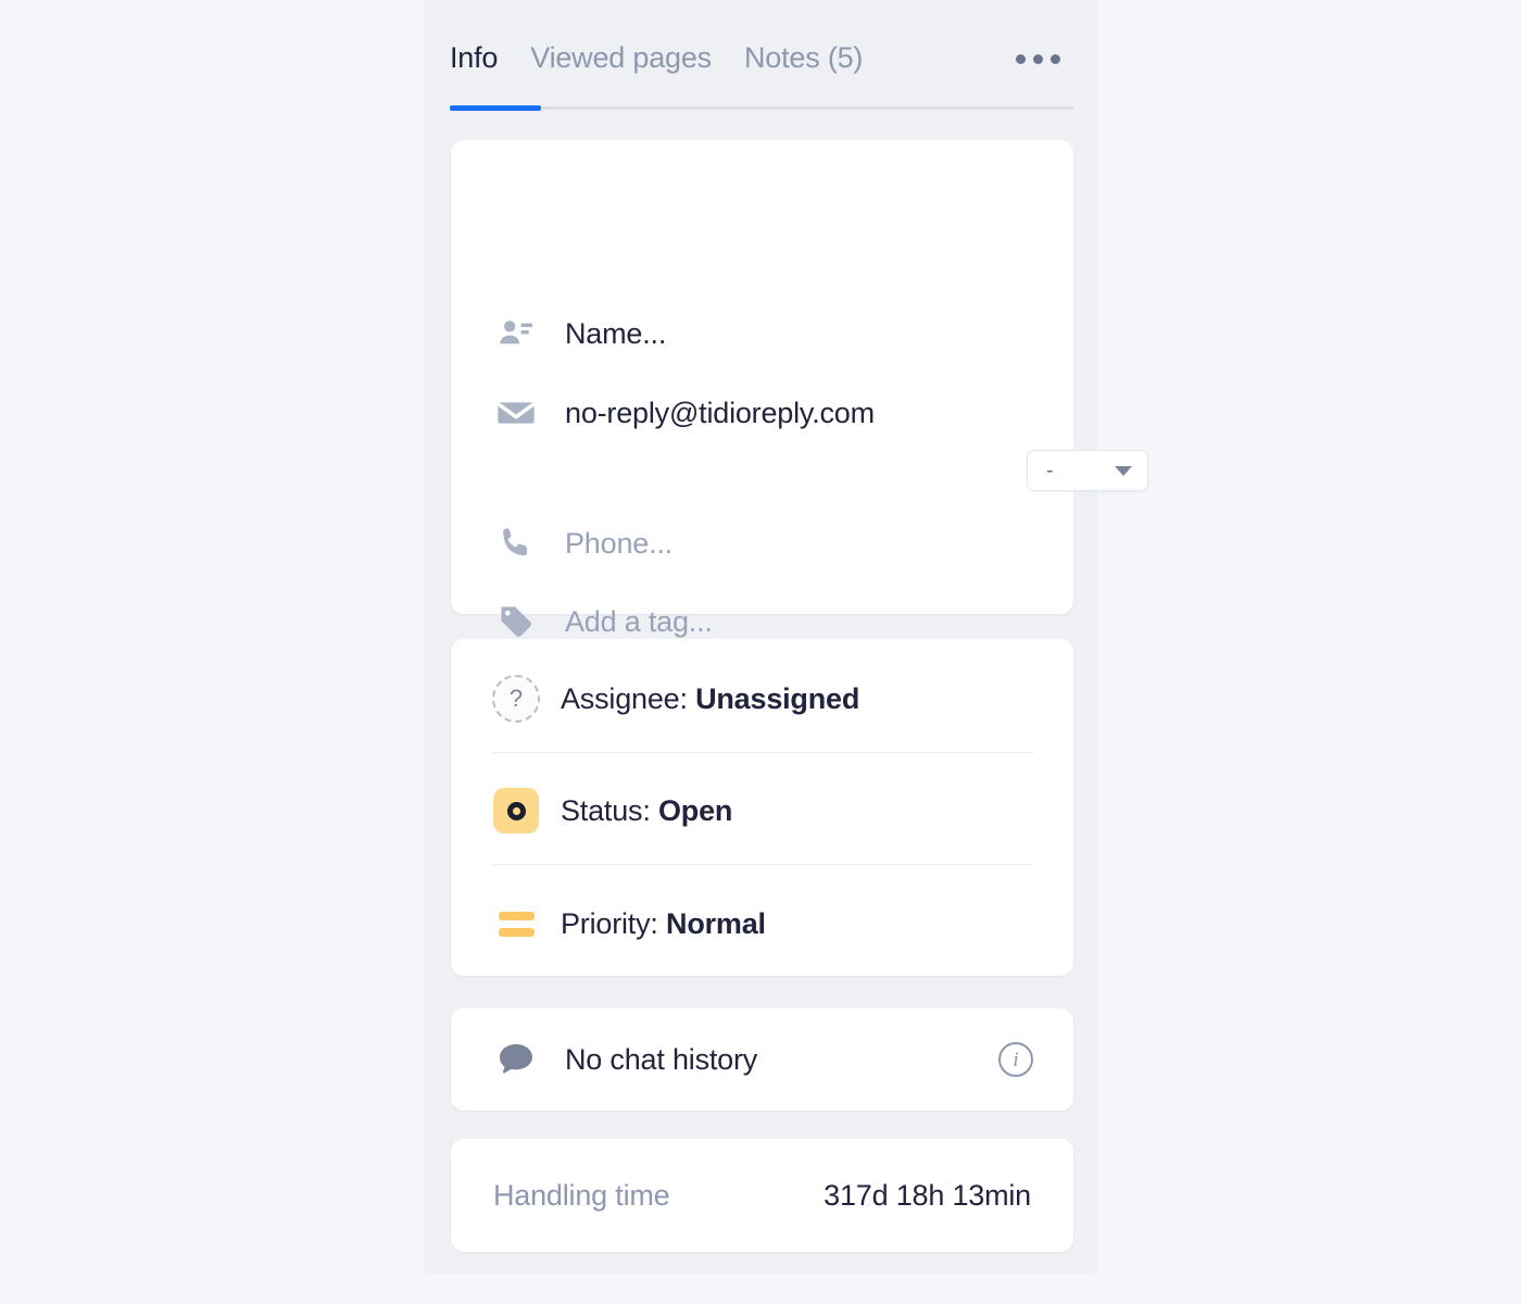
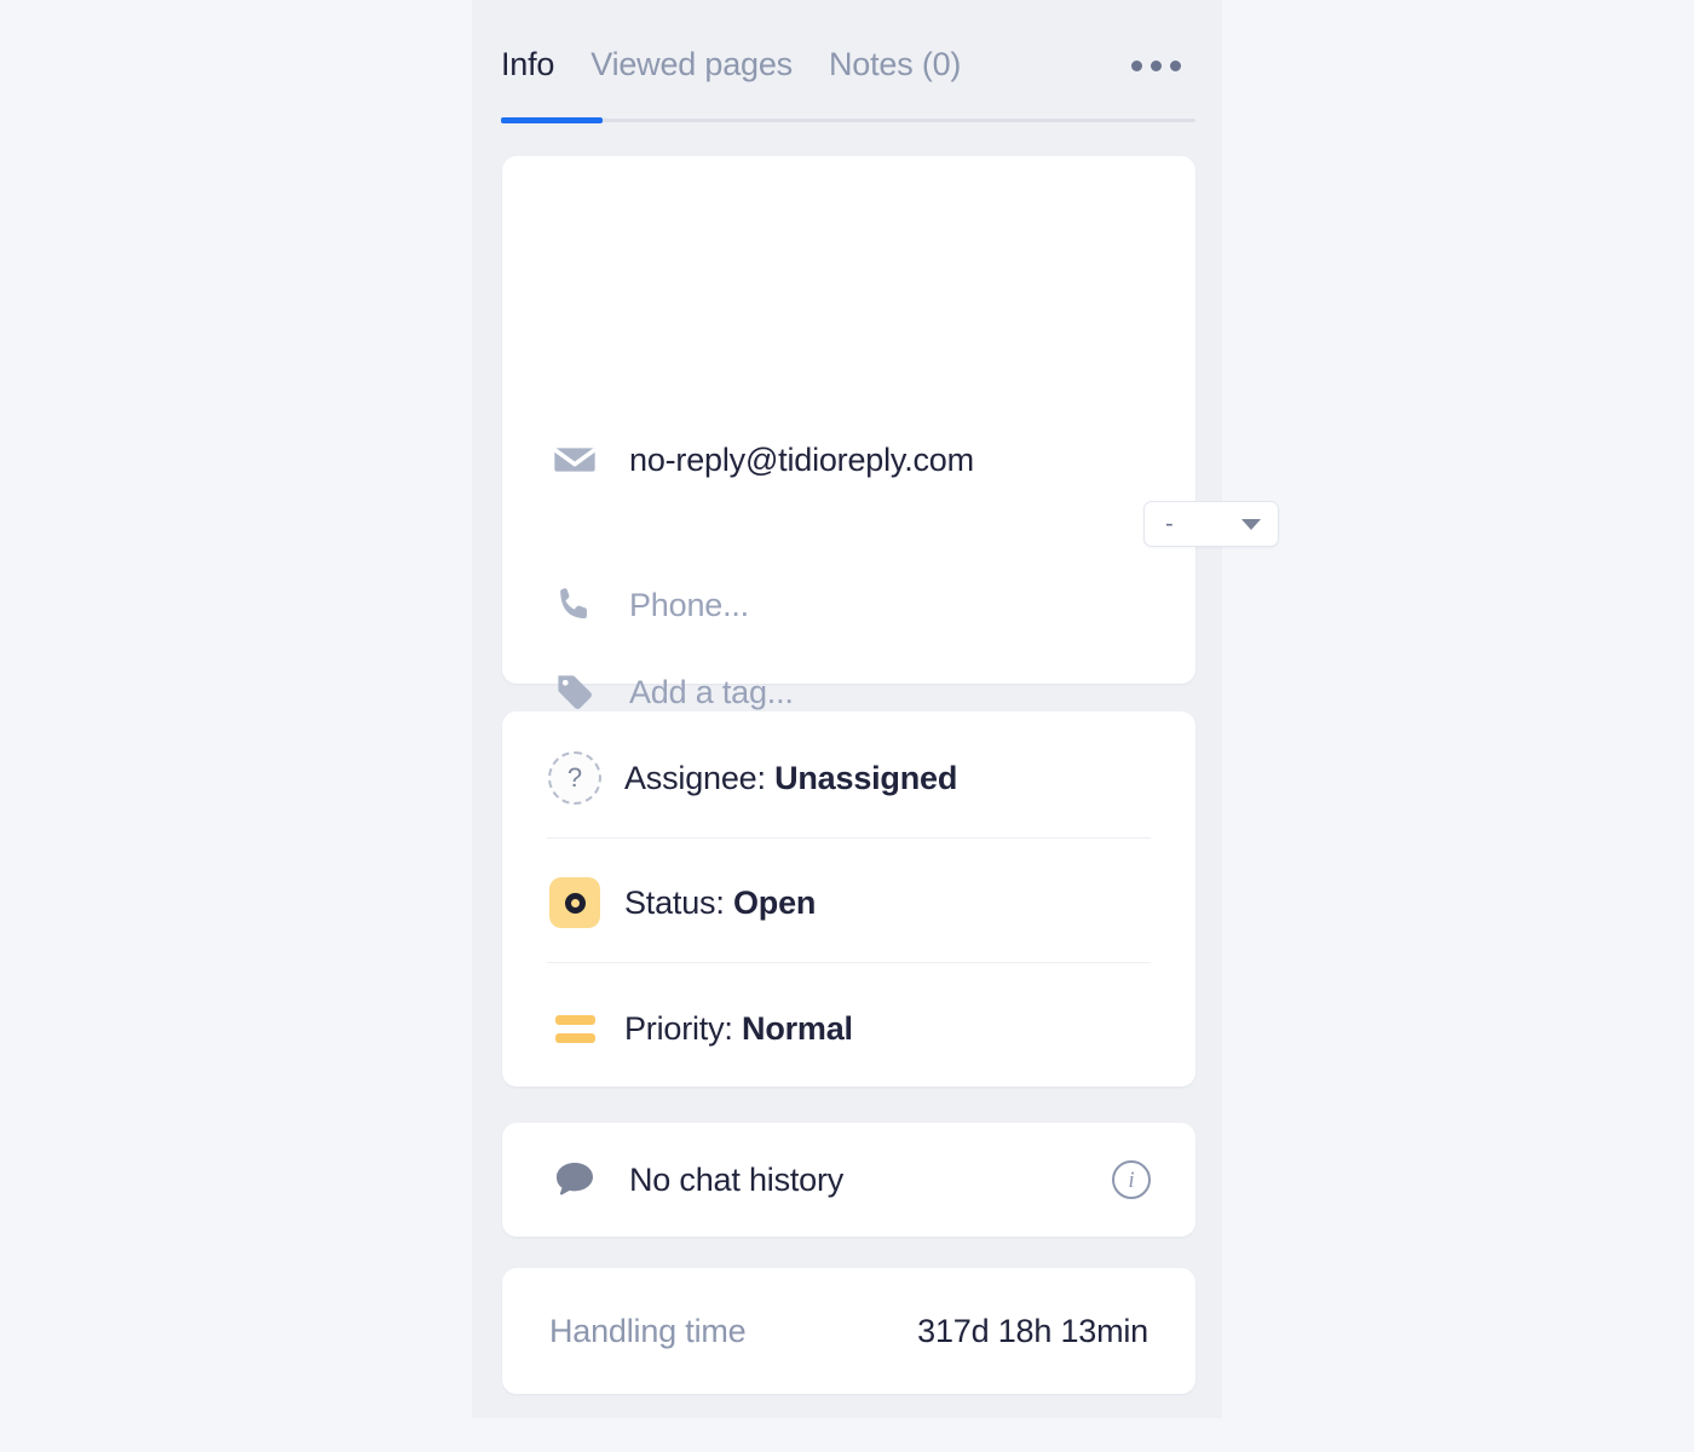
  Info
  Viewed pages
- Notes (5)
+ Notes (0)
- Name...
  no-reply@tidioreply.com
  -
  Phone...
  Add a tag...
  ?
  Assignee: Unassigned
  Status: Open
  Priority: Normal
  No chat history
  i
  Handling time
  317d 18h 13min
